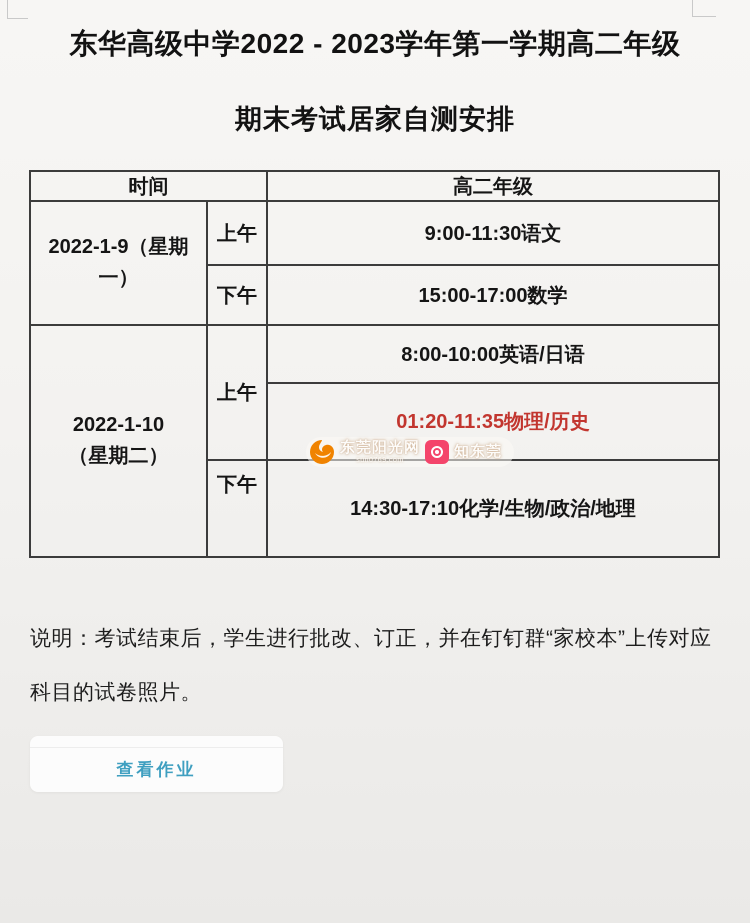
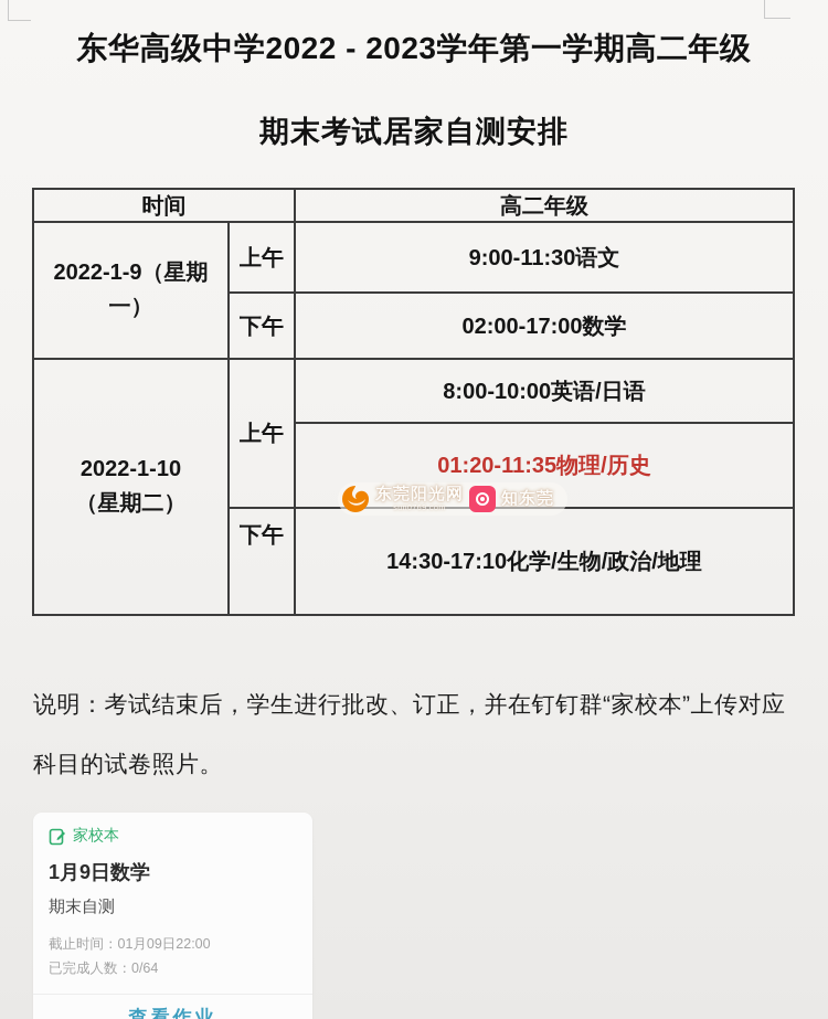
  东华高级中学2022 - 2023学年第一学期高二年级
  期末考试居家自测安排
  时间
  高二年级
  2022-1-9（星期
  一）
  上午
  9:00-11:30语文
  下午
- 15:00-17:00数学
+ 02:00-17:00数学
  2022-1-10
  （星期二）
  上午
  8:00-10:00英语/日语
  01:20-11:35物理/历史
  下午
  14:30-17:10化学/生物/政治/地理
  东莞阳光网
  知东莞
  说明：考试结束后，学生进行批改、订正，并在钉钉群“家校本”上传对应科目的试卷照片。
+ 家校本
+ 1月9日数学
+ 期末自测
+ 截止时间：01月09日22:00
+ 已完成人数：0/64
  查看作业
